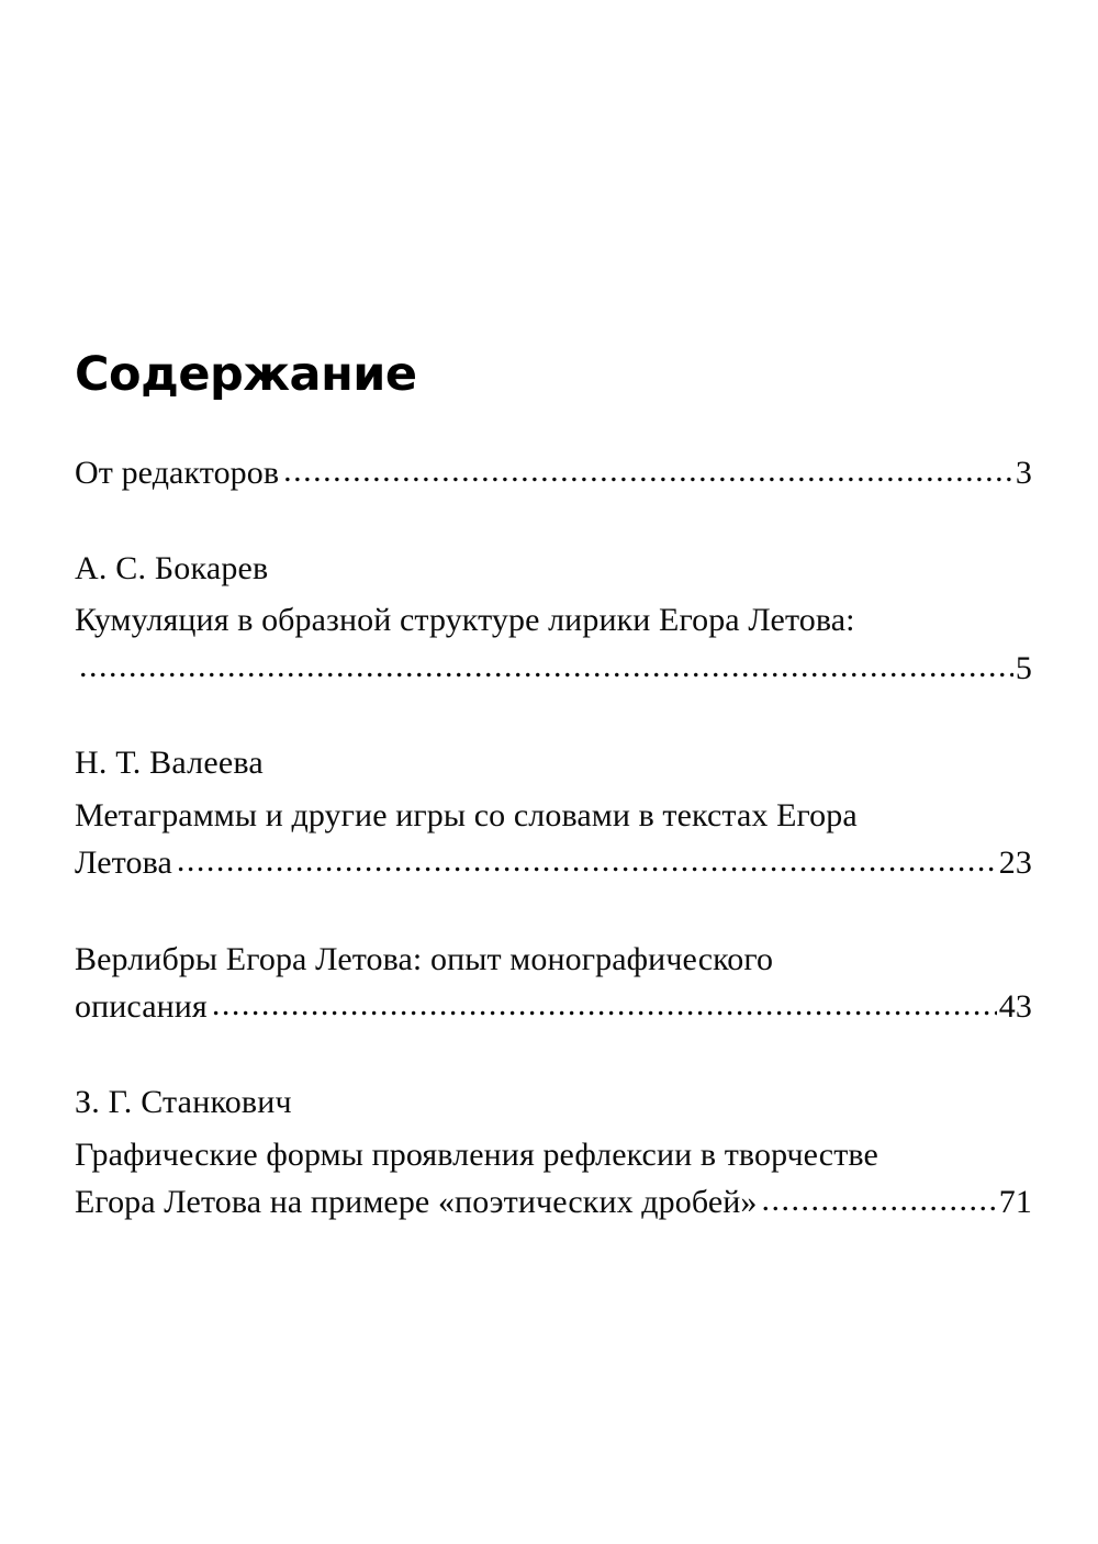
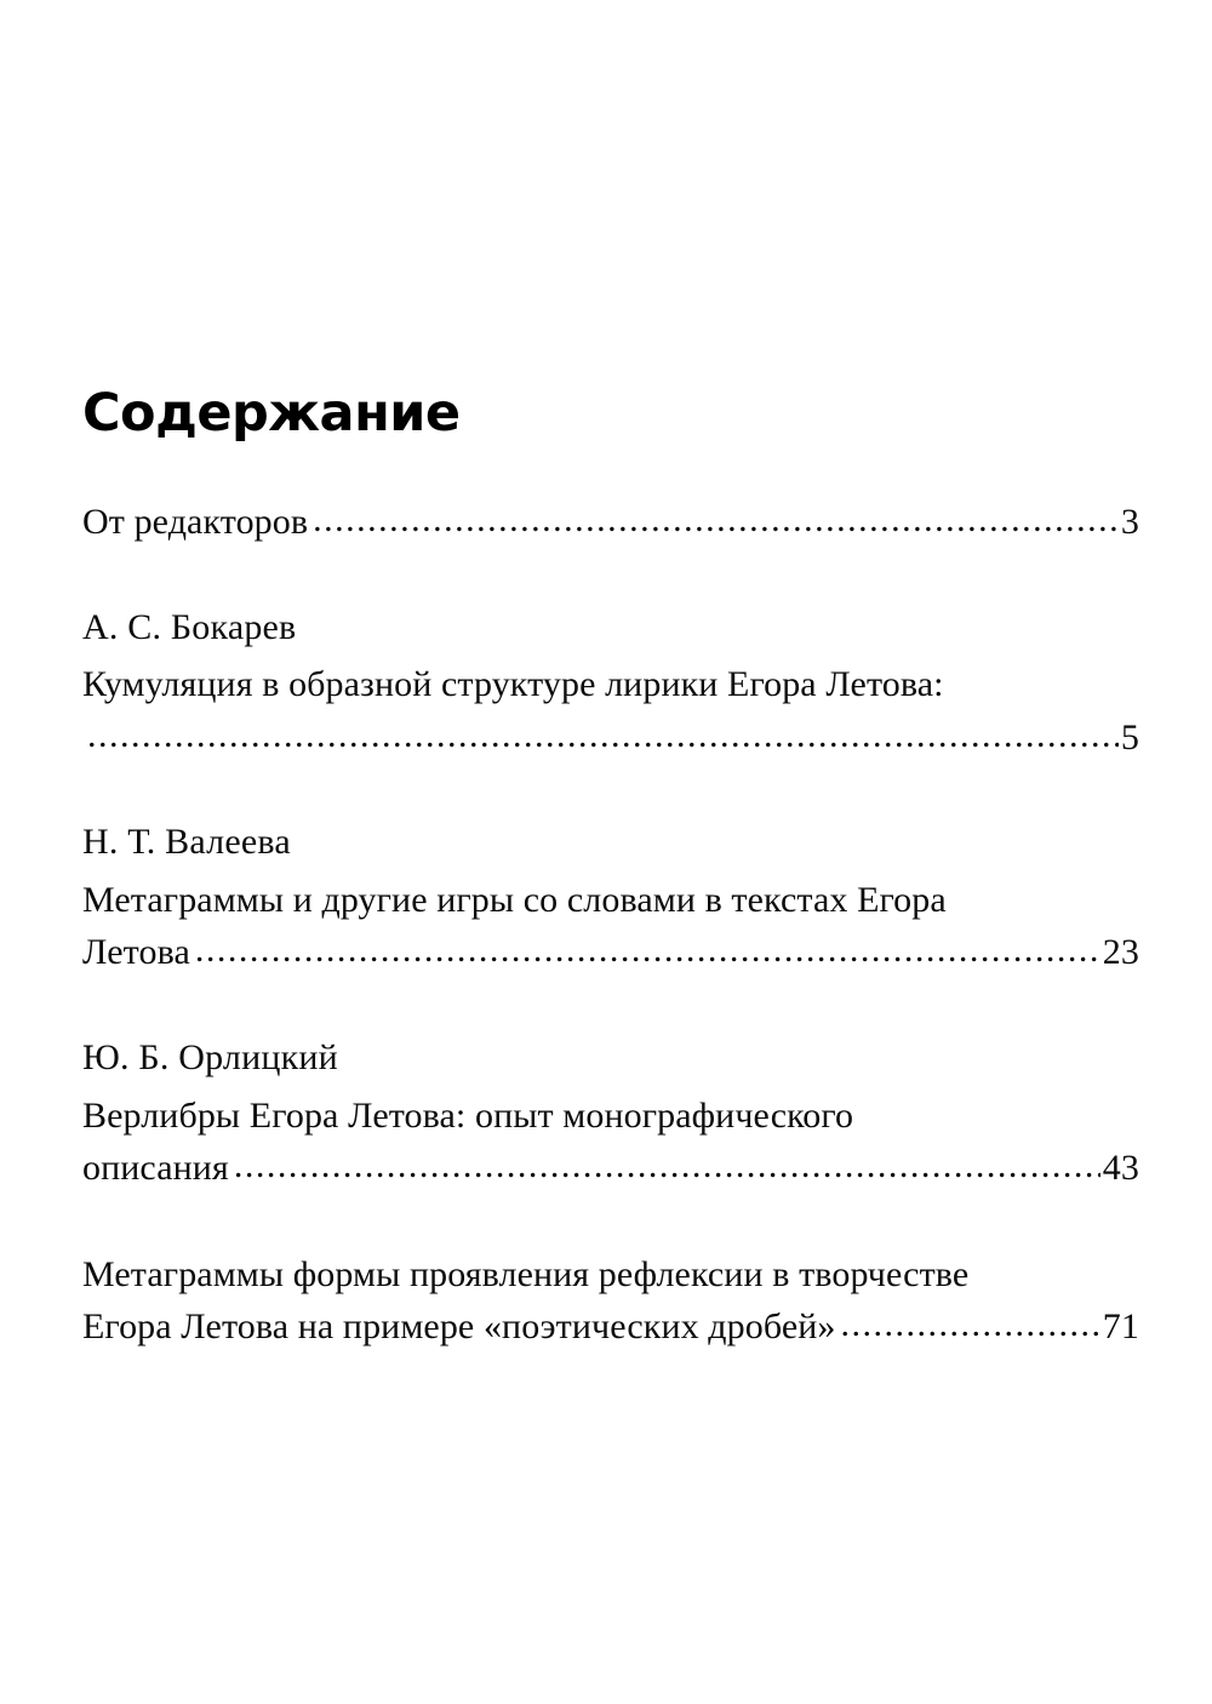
  Содержание
  От редакторов
  3
  А. С. Бокарев
  Кумуляция в образной структуре лирики Егора Летова:
  5
  Н. Т. Валеева
  Метаграммы и другие игры со словами в текстах Егора
  Летова
  23
+ Ю. Б. Орлицкий
  Верлибры Егора Летова: опыт монографического
  описания
  43
- З. Г. Станкович
- Графические формы проявления рефлексии в творчестве
+ Метаграммы формы проявления рефлексии в творчестве
  Егора Летова на примере «поэтических дробей»
  71
